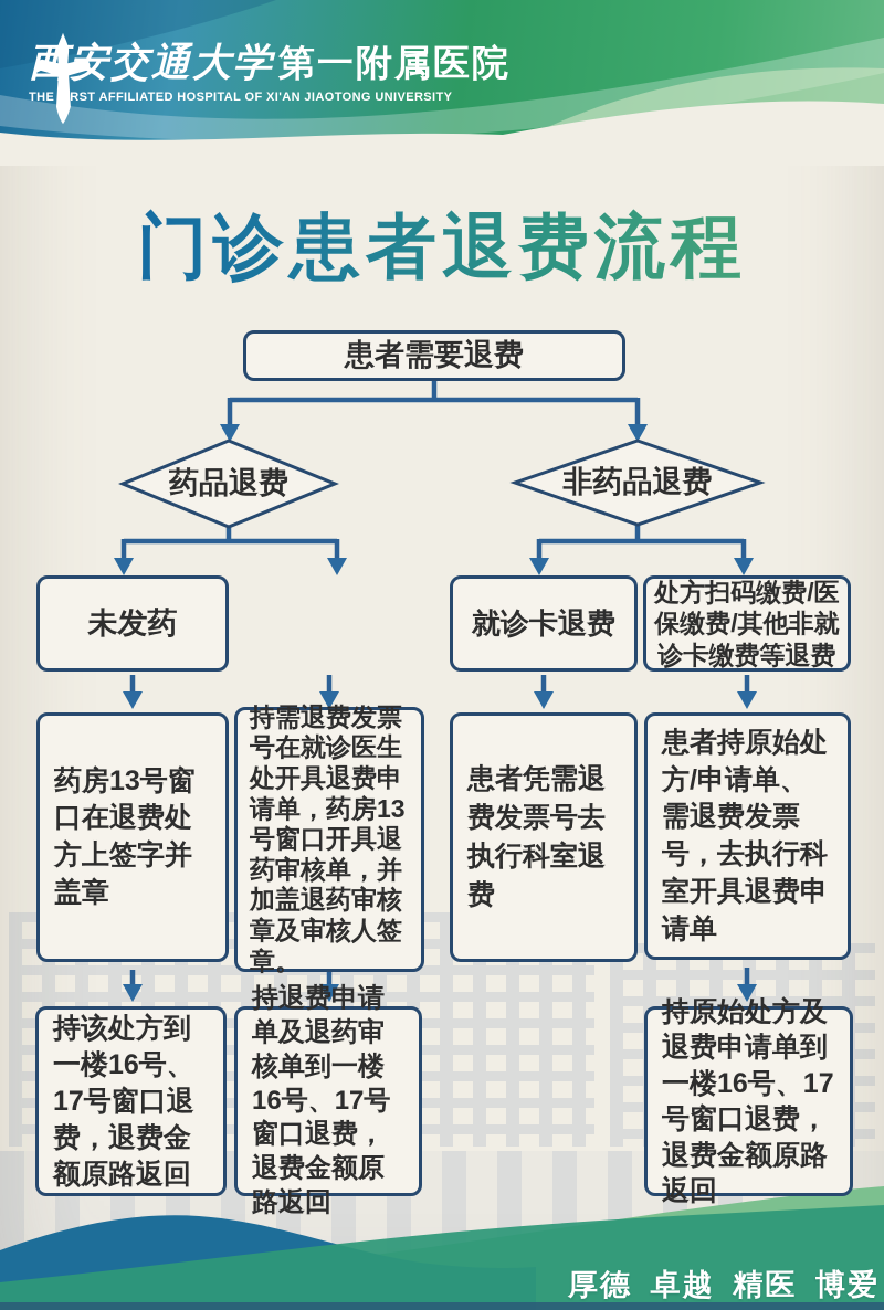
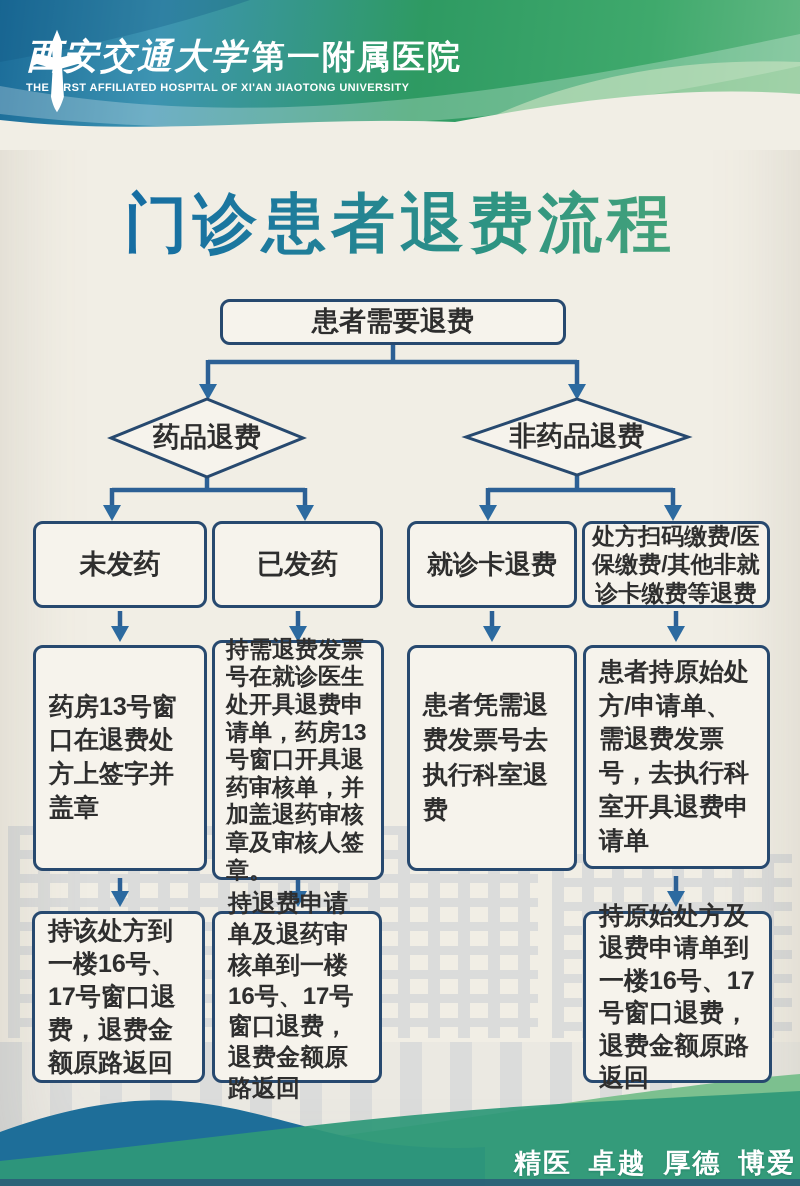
  安交通大学第一附属医院
  THERST AFFILIATED HOSPITAL OF XI'AN JIAOTONG UNIVERSITY
  门诊患者退费流程
  患者需要退费
  药品退费
  非药品退费
  未发药
+ 已发药
  就诊卡退费
  处方扫码缴费/医保缴费/其他非就诊卡缴费等退费
  药房13号窗口在退费处方上签字并盖章
  持需退费发票号在就诊医生处开具退费申请单，药房13号窗口开具退药审核单，并加盖退药审核章及审核人签章。
  患者凭需退费发票号去执行科室退费
  患者持原始处方/申请单、需退费发票号，去执行科室开具退费申请单
  持该处方到一楼16号、17号窗口退费，退费金额原路返回
  持退费申请单及退药审核单到一楼16号、17号窗口退费，退费金额原路返回
  持原始处方及退费申请单到一楼16号、17号窗口退费，退费金额原路返回
- 厚德
+ 精医
  卓越
- 精医
+ 厚德
  博爱
